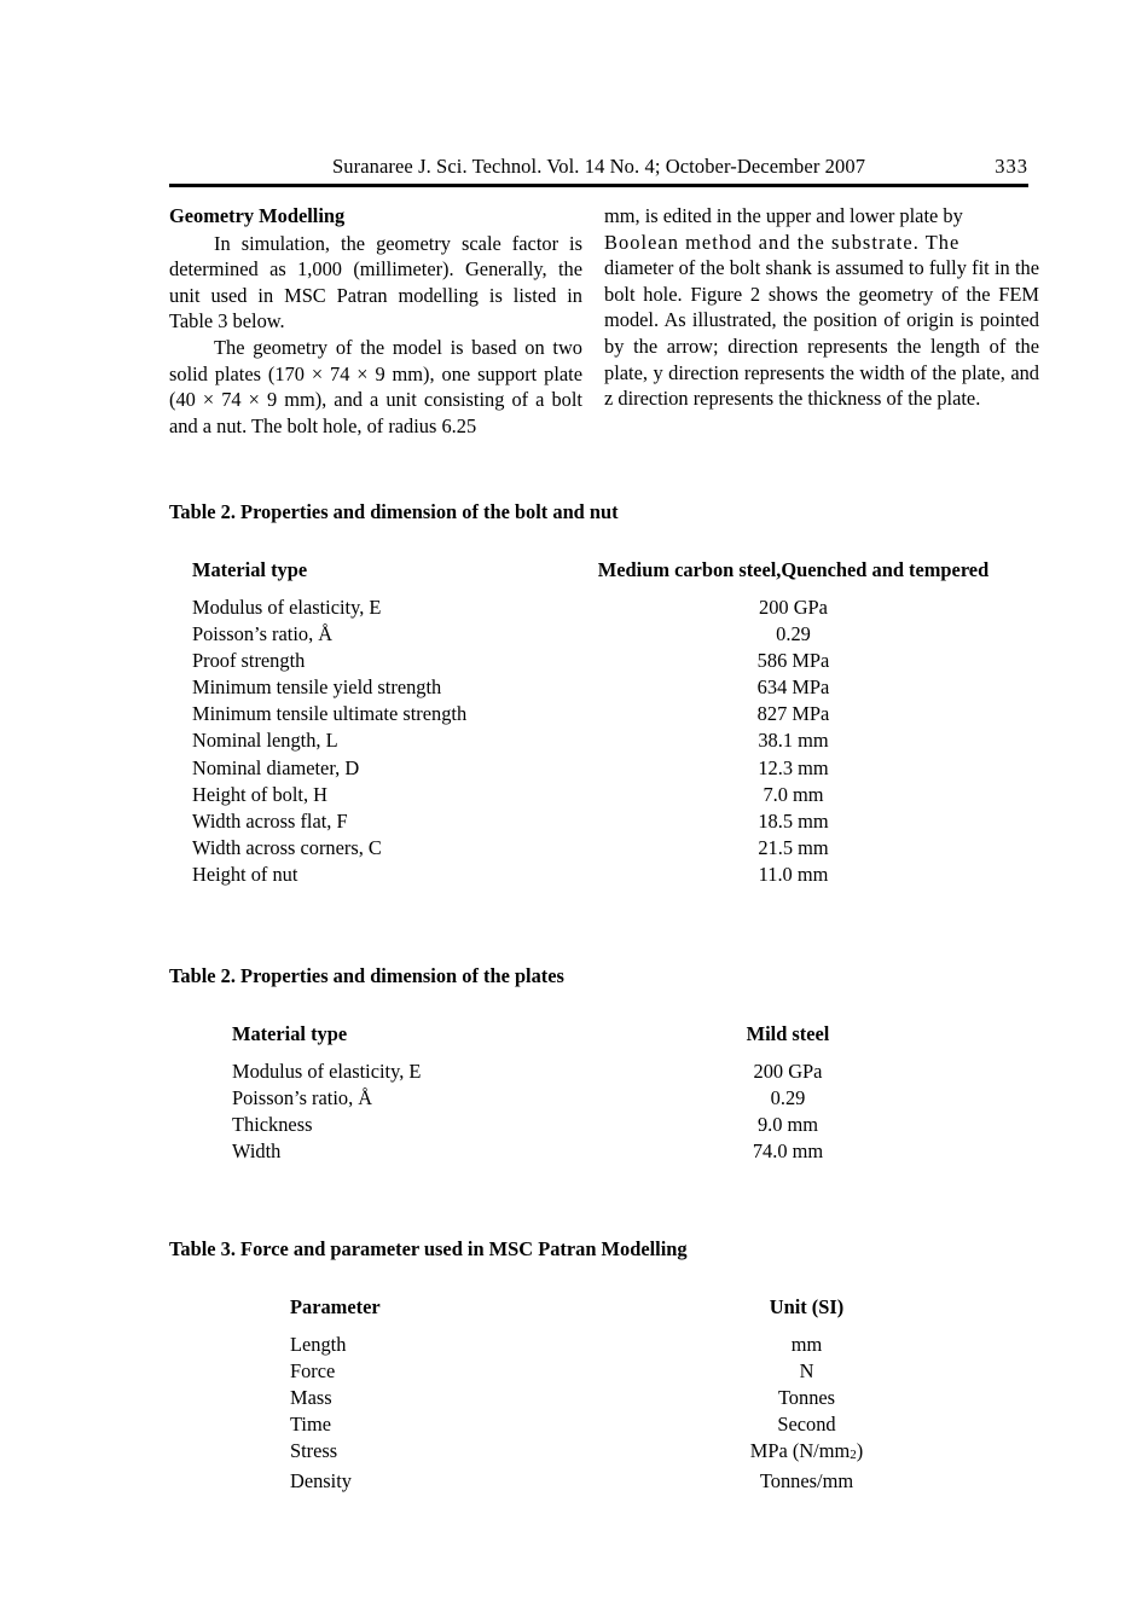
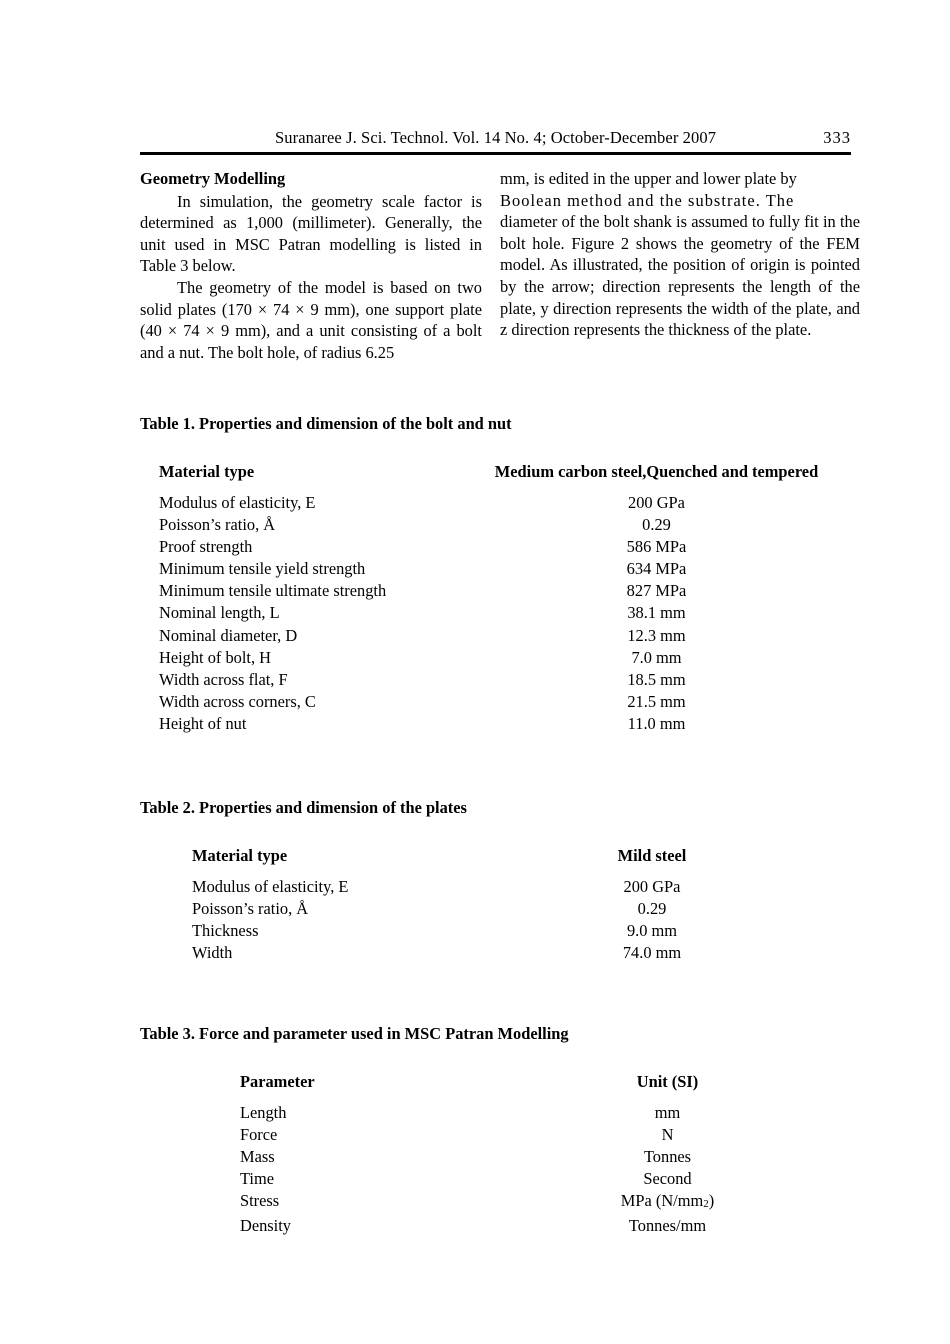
  Suranaree J. Sci. Technol. Vol. 14 No. 4; October-December 2007
  333
  Geometry Modelling
  In simulation, the geometry scale factor is determined as 1,000 (millimeter). Generally, the unit used in MSC Patran modelling is listed in Table 3 below.
  The geometry of the model is based on two solid plates (170 × 74 × 9 mm), one support plate (40 × 74 × 9 mm), and a unit consisting of a bolt and a nut. The bolt hole, of radius 6.25
  mm, is edited in the upper and lower plate by
  Boolean method and the substrate. The
  diameter of the bolt shank is assumed to fully fit in the bolt hole. Figure 2 shows the geometry of the FEM model. As illustrated, the position of origin is pointed by the arrow; direction represents the length of the plate, y direction represents the width of the plate, and z direction represents the thickness of the plate.
- Table 2. Properties and dimension of the bolt and nut
+ Table 1. Properties and dimension of the bolt and nut
  Material type	Medium carbon steel,Quenched and tempered
  Modulus of elasticity, E	200 GPa
  Poisson’s ratio, Å	0.29
  Proof strength	586 MPa
  Minimum tensile yield strength	634 MPa
  Minimum tensile ultimate strength	827 MPa
  Nominal length, L	38.1 mm
  Nominal diameter, D	12.3 mm
  Height of bolt, H	7.0 mm
  Width across flat, F	18.5 mm
  Width across corners, C	21.5 mm
  Height of nut	11.0 mm
  Table 2. Properties and dimension of the plates
  Material type	Mild steel
  Modulus of elasticity, E	200 GPa
  Poisson’s ratio, Å	0.29
  Thickness	9.0 mm
  Width	74.0 mm
  Table 3. Force and parameter used in MSC Patran Modelling
  Parameter	Unit (SI)
  Length	mm
  Force	N
  Mass	Tonnes
  Time	Second
  Stress	MPa (N/mm2)
  Density	Tonnes/mm
